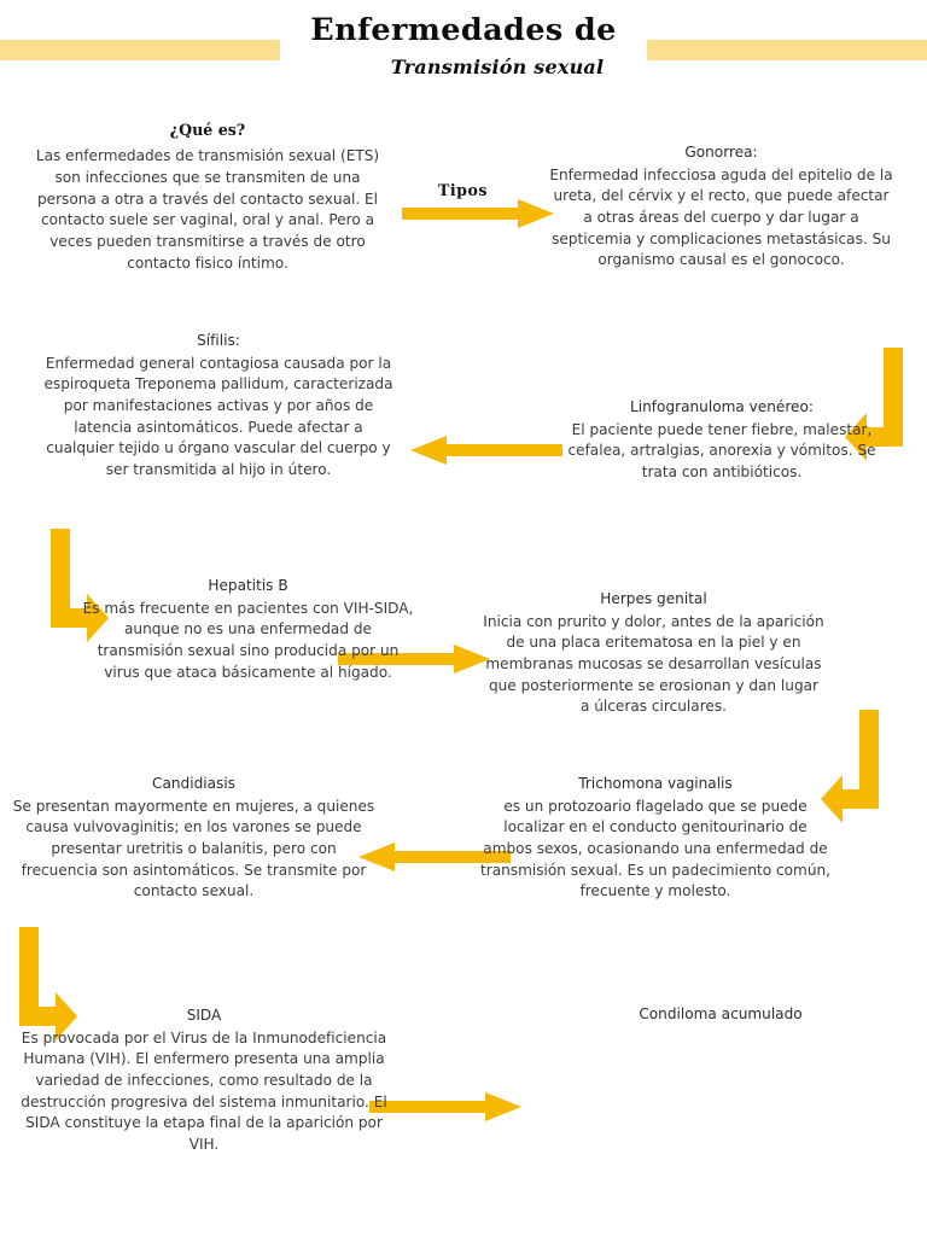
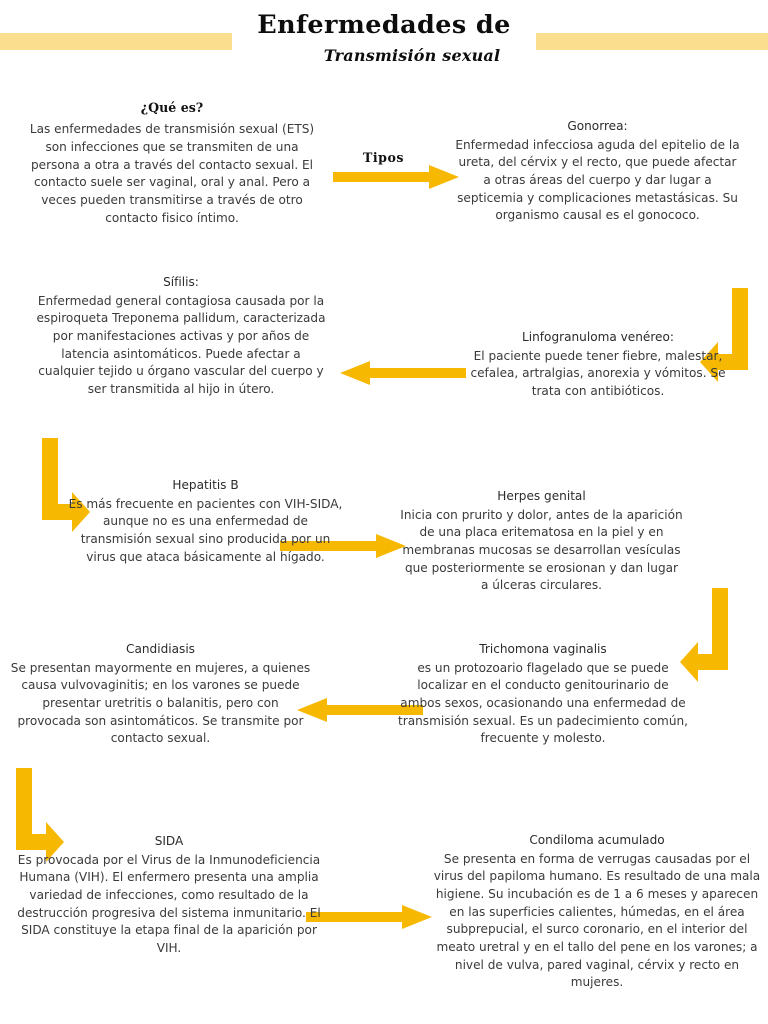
  Enfermedades de
  Transmisión sexual
  Tipos
  ¿Qué es?
  Las enfermedades de transmisión sexual (ETS) son infecciones que se transmiten de una persona a otra a través del contacto sexual. El contacto suele ser vaginal, oral y anal. Pero a veces pueden transmitirse a través de otro contacto fisico íntimo.
  Gonorrea:
  Enfermedad infecciosa aguda del epitelio de la ureta, del cérvix y el recto, que puede afectar a otras áreas del cuerpo y dar lugar a septicemia y complicaciones metastásicas. Su organismo causal es el gonococo.
  Sífilis:
  Enfermedad general contagiosa causada por la espiroqueta Treponema pallidum, caracterizada por manifestaciones activas y por años de latencia asintomáticos. Puede afectar a cualquier tejido u órgano vascular del cuerpo y ser transmitida al hijo in útero.
  Linfogranuloma venéreo:
  El paciente puede tener fiebre, malestar, cefalea, artralgias, anorexia y vómitos. Se trata con antibióticos.
  Hepatitis B
  Es más frecuente en pacientes con VIH-SIDA, aunque no es una enfermedad de transmisión sexual sino producida por un virus que ataca básicamente al hígado.
  Herpes genital
  Inicia con prurito y dolor, antes de la aparición de una placa eritematosa en la piel y en membranas mucosas se desarrollan vesículas que posteriormente se erosionan y dan lugar a úlceras circulares.
  Candidiasis
- Se presentan mayormente en mujeres, a quienes causa vulvovaginitis; en los varones se puede presentar uretritis o balanitis, pero con frecuencia son asintomáticos. Se transmite por contacto sexual.
+ Se presentan mayormente en mujeres, a quienes causa vulvovaginitis; en los varones se puede presentar uretritis o balanitis, pero con provocada son asintomáticos. Se transmite por contacto sexual.
  Trichomona vaginalis
  es un protozoario flagelado que se puede localizar en el conducto genitourinario de ambos sexos, ocasionando una enfermedad de transmisión sexual. Es un padecimiento común, frecuente y molesto.
  SIDA
  Es provocada por el Virus de la Inmunodeficiencia Humana (VIH). El enfermero presenta una amplia variedad de infecciones, como resultado de la destrucción progresiva del sistema inmunitario. El SIDA constituye la etapa final de la aparición por VIH.
  Condiloma acumulado
+ Se presenta en forma de verrugas causadas por el virus del papiloma humano. Es resultado de una mala higiene. Su incubación es de 1 a 6 meses y aparecen en las superficies calientes, húmedas, en el área subprepucial, el surco coronario, en el interior del meato uretral y en el tallo del pene en los varones; a nivel de vulva, pared vaginal, cérvix y recto en mujeres.
